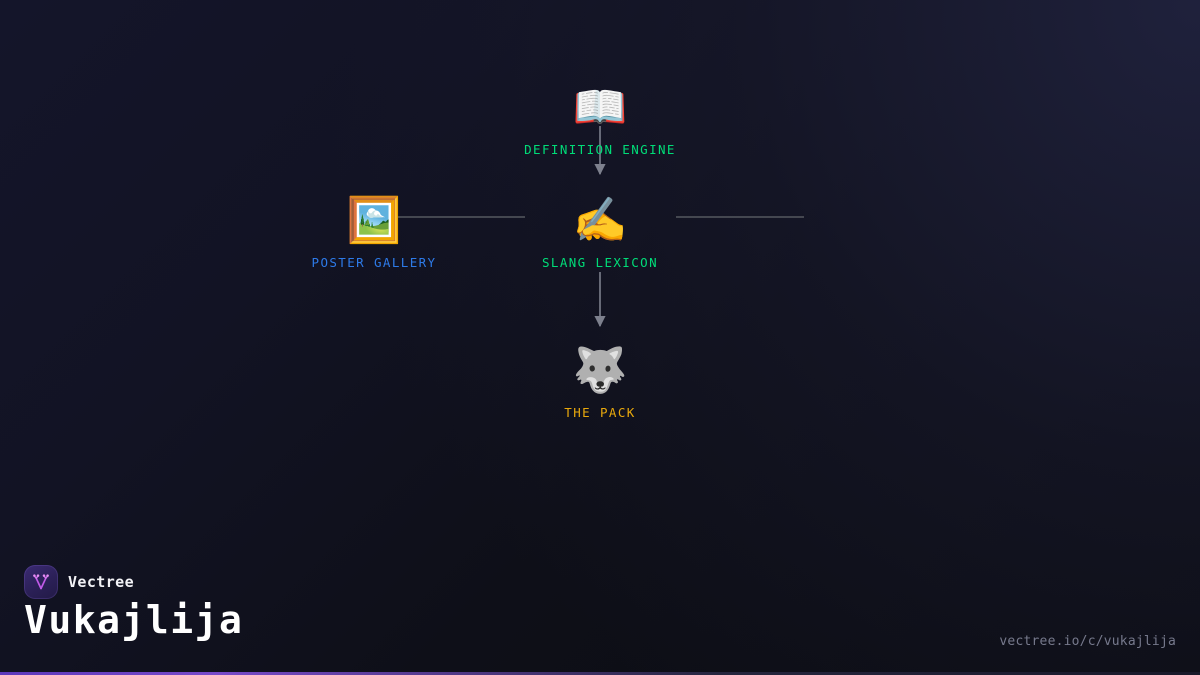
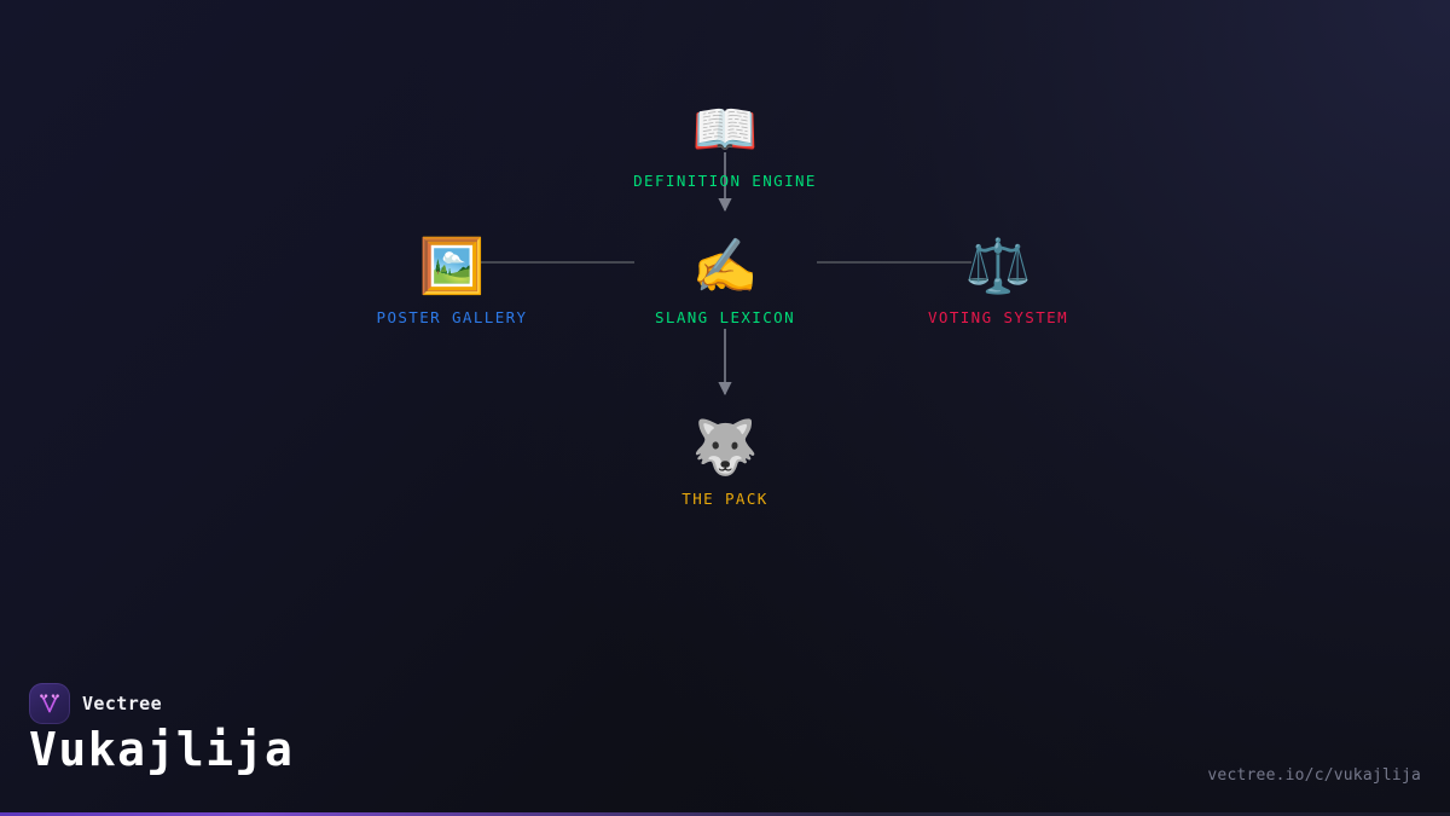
  📖
  DEFINITION ENGINE
  🖼️
  POSTER GALLERY
  ✍️
  SLANG LEXICON
+ ⚖️
+ VOTING SYSTEM
  🐺
  THE PACK
  Vectree
  Vukajlija
  vectree.io/c/vukajlija
